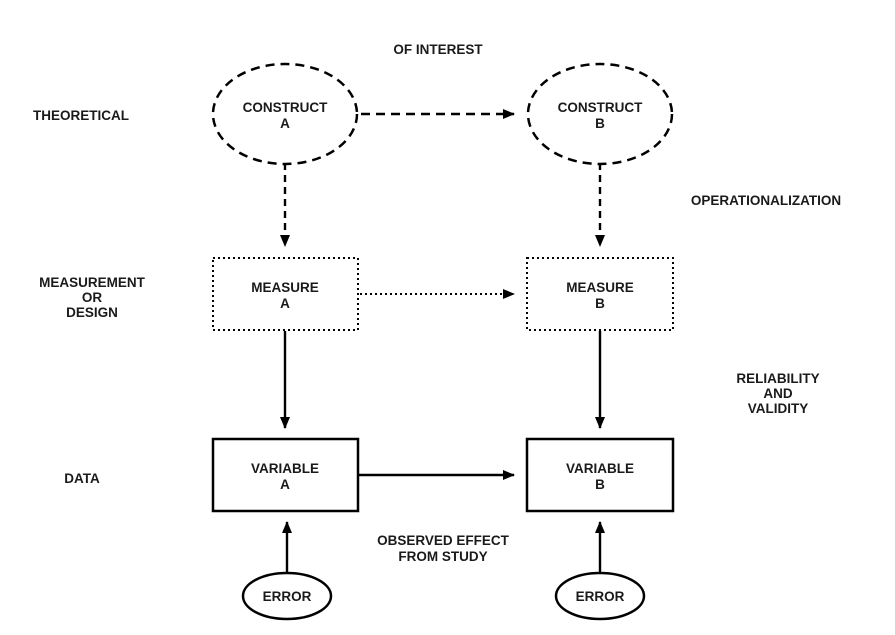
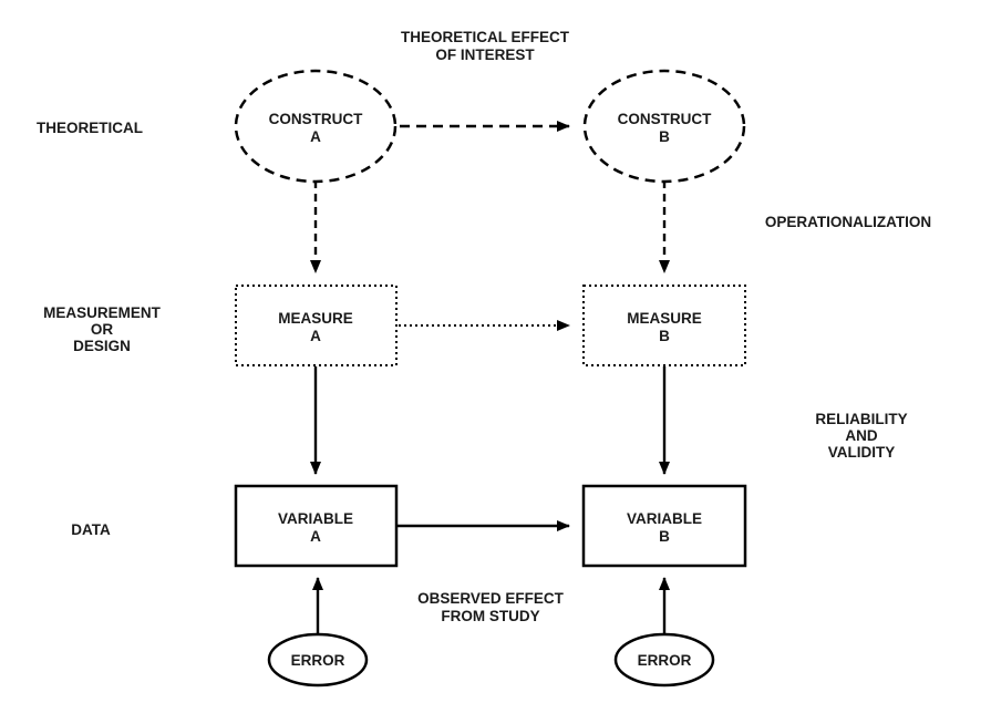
  CONSTRUCT
  A
  CONSTRUCT
  B
  MEASURE
  A
  MEASURE
  B
  VARIABLE
  A
  VARIABLE
  B
  ERROR
  ERROR
+ THEORETICAL EFFECT
  OF INTEREST
  THEORETICAL
  MEASUREMENT
  OR
  DESIGN
  DATA
  OPERATIONALIZATION
  RELIABILITY
  AND
  VALIDITY
  OBSERVED EFFECT
  FROM STUDY
